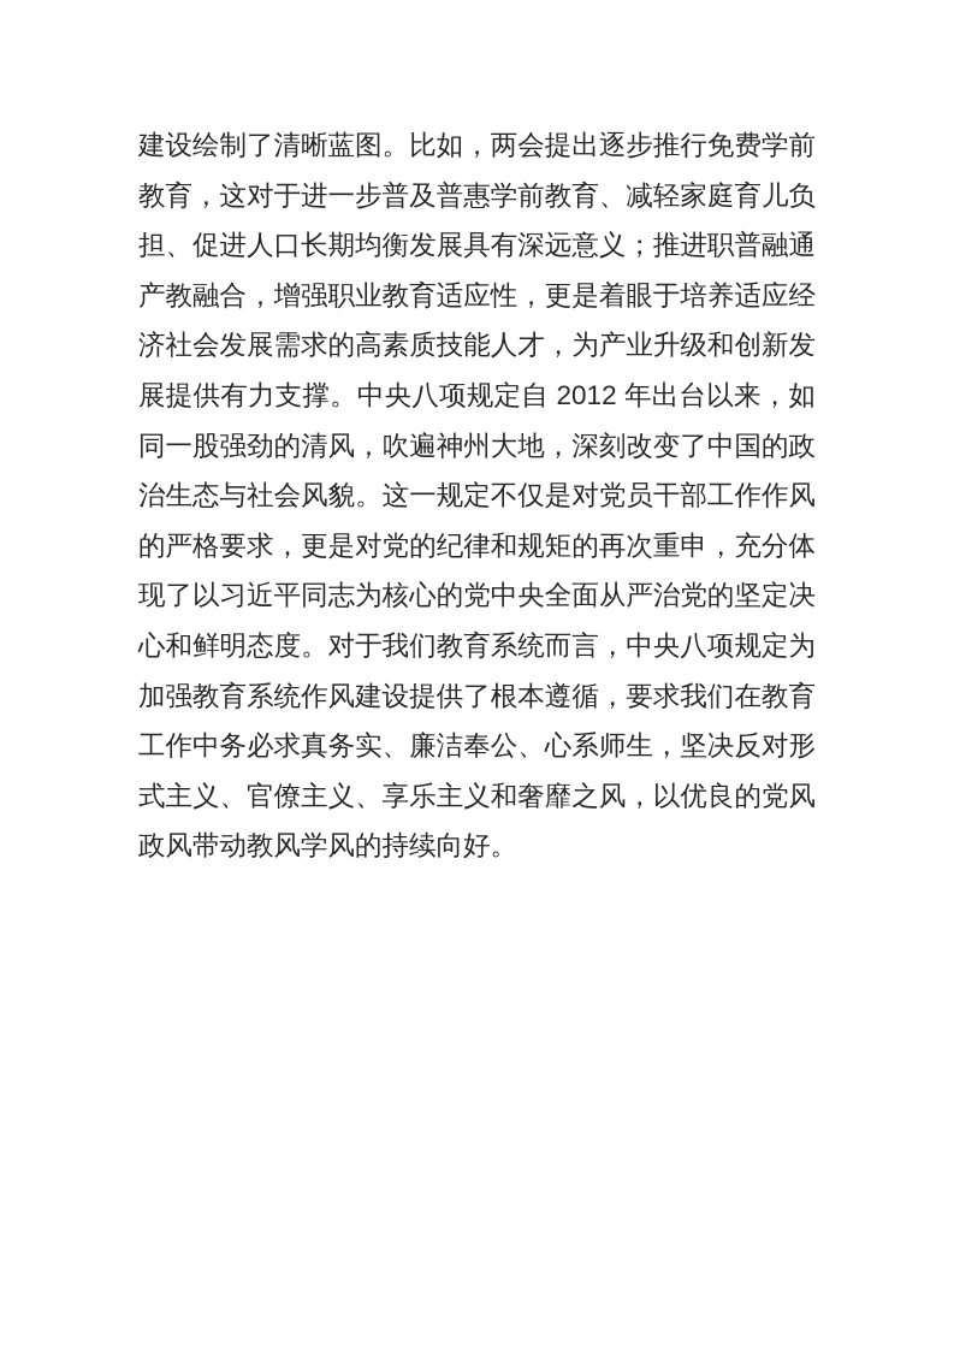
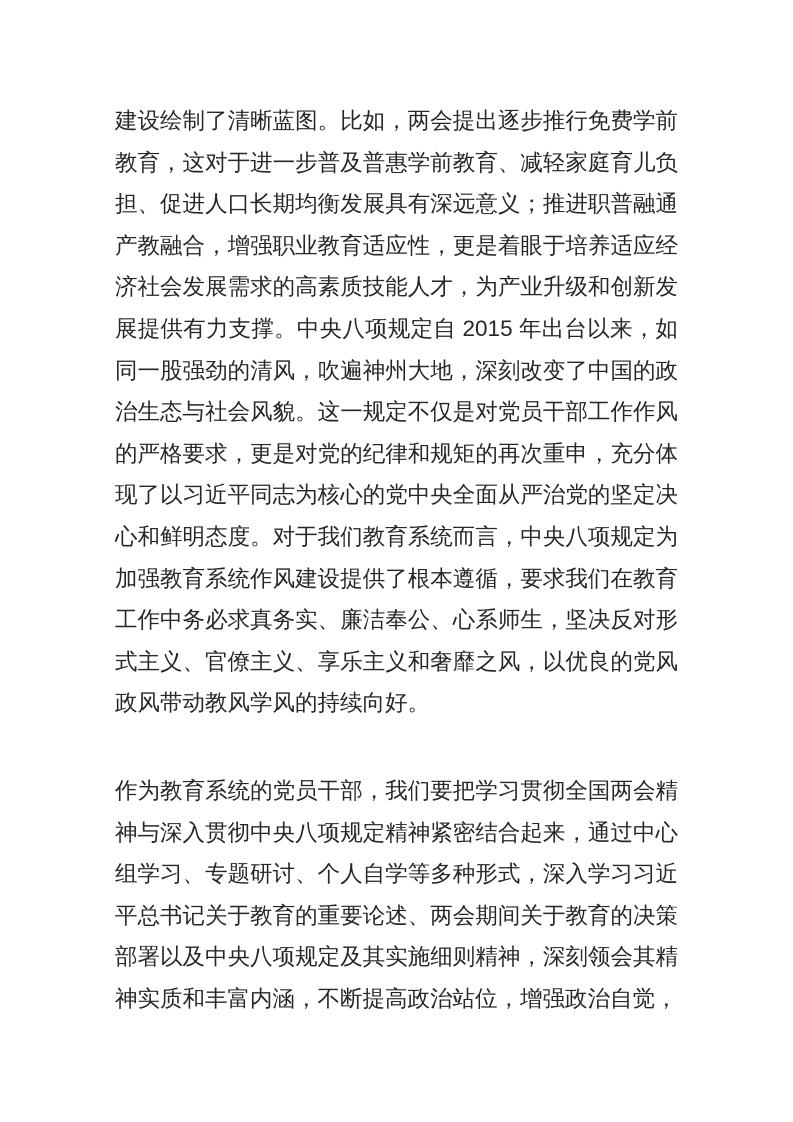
- 建设绘制了清晰蓝图。比如，两会提出逐步推行免费学前教育，这对于进一步普及普惠学前教育、减轻家庭育儿负担、促进人口长期均衡发展具有深远意义；推进职普融通产教融合，增强职业教育适应性，更是着眼于培养适应经济社会发展需求的高素质技能人才，为产业升级和创新发展提供有力支撑。中央八项规定自 2012 年出台以来，如同一股强劲的清风，吹遍神州大地，深刻改变了中国的政治生态与社会风貌。这一规定不仅是对党员干部工作作风的严格要求，更是对党的纪律和规矩的再次重申，充分体现了以习近平同志为核心的党中央全面从严治党的坚定决心和鲜明态度。对于我们教育系统而言，中央八项规定为加强教育系统作风建设提供了根本遵循，要求我们在教育工作中务必求真务实、廉洁奉公、心系师生，坚决反对形式主义、官僚主义、享乐主义和奢靡之风，以优良的党风政风带动教风学风的持续向好。
+ 建设绘制了清晰蓝图。比如，两会提出逐步推行免费学前教育，这对于进一步普及普惠学前教育、减轻家庭育儿负担、促进人口长期均衡发展具有深远意义；推进职普融通产教融合，增强职业教育适应性，更是着眼于培养适应经济社会发展需求的高素质技能人才，为产业升级和创新发展提供有力支撑。中央八项规定自 2015 年出台以来，如同一股强劲的清风，吹遍神州大地，深刻改变了中国的政治生态与社会风貌。这一规定不仅是对党员干部工作作风的严格要求，更是对党的纪律和规矩的再次重申，充分体现了以习近平同志为核心的党中央全面从严治党的坚定决心和鲜明态度。对于我们教育系统而言，中央八项规定为加强教育系统作风建设提供了根本遵循，要求我们在教育工作中务必求真务实、廉洁奉公、心系师生，坚决反对形式主义、官僚主义、享乐主义和奢靡之风，以优良的党风政风带动教风学风的持续向好。
+ 作为教育系统的党员干部，我们要把学习贯彻全国两会精神与深入贯彻中央八项规定精神紧密结合起来，通过中心组学习、专题研讨、个人自学等多种形式，深入学习习近平总书记关于教育的重要论述、两会期间关于教育的决策部署以及中央八项规定及其实施细则精神，深刻领会其精神实质和丰富内涵，不断提高政治站位，增强政治自觉，
